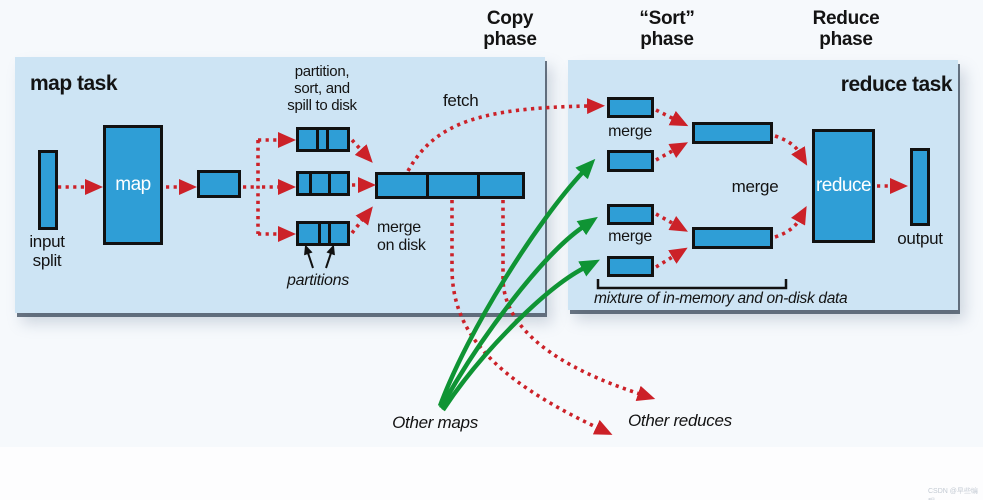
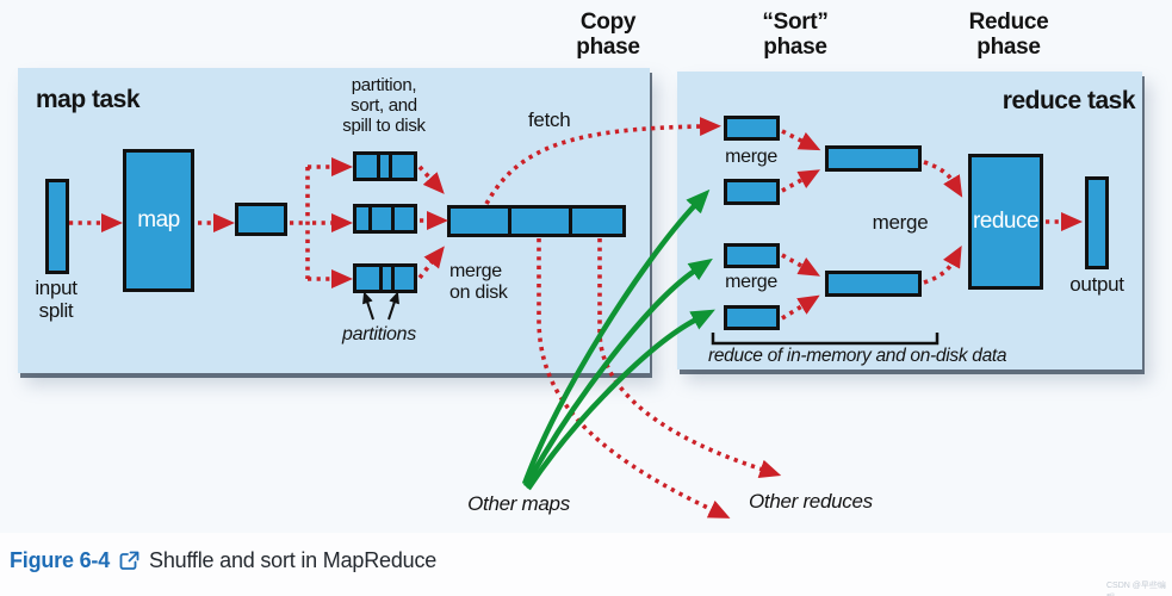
  Copy
  phase
  “Sort”
  phase
  Reduce
  phase
  map task
  input
  split
  map
  partition,
  sort, and
  spill to disk
  partitions
  merge
  on disk
  fetch
  reduce task
  merge
  merge
  merge
  reduce
  output
- mixture of in-memory and on-disk data
+ reduce of in-memory and on-disk data
  Other maps
  Other reduces
+ Figure 6-4
+ Shuffle and sort in MapReduce
